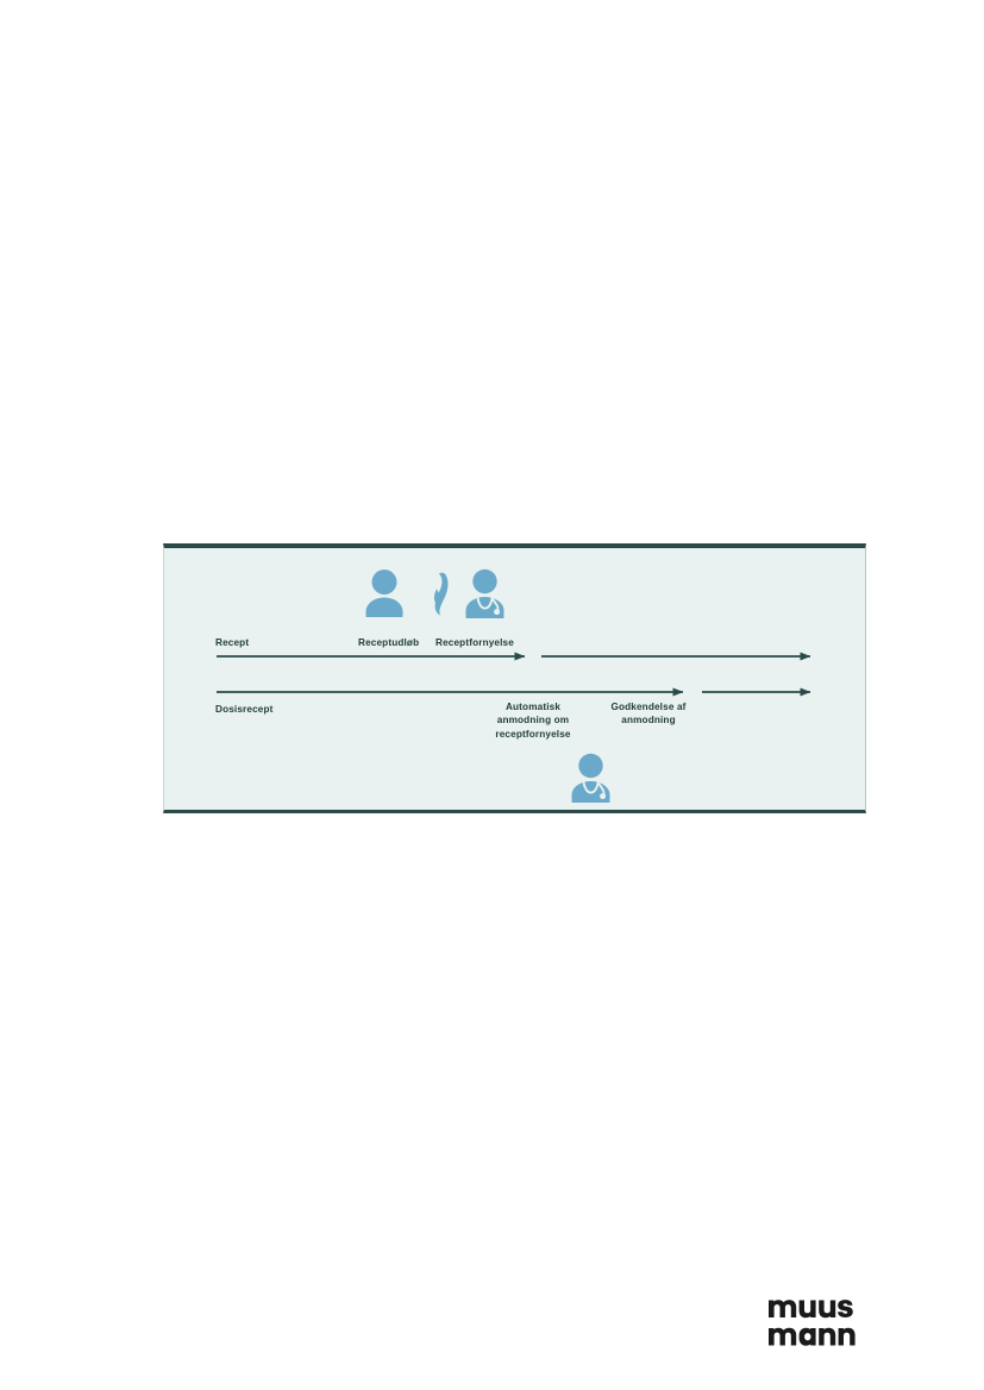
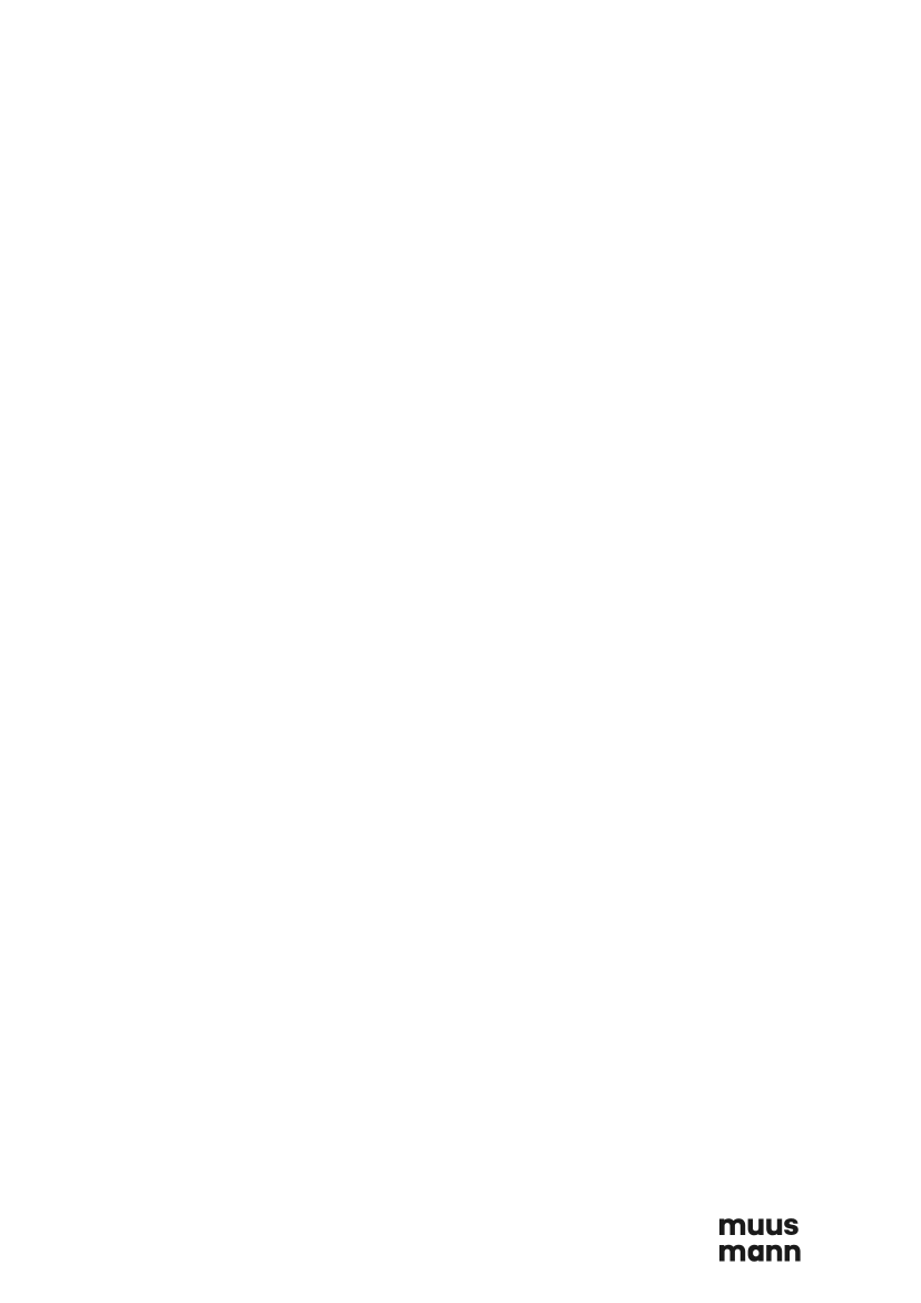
- Recept
- Receptudløb
- Receptfornyelse
- Dosisrecept
- Automatisk anmodning om receptfornyelse
- Godkendelse af anmodning
